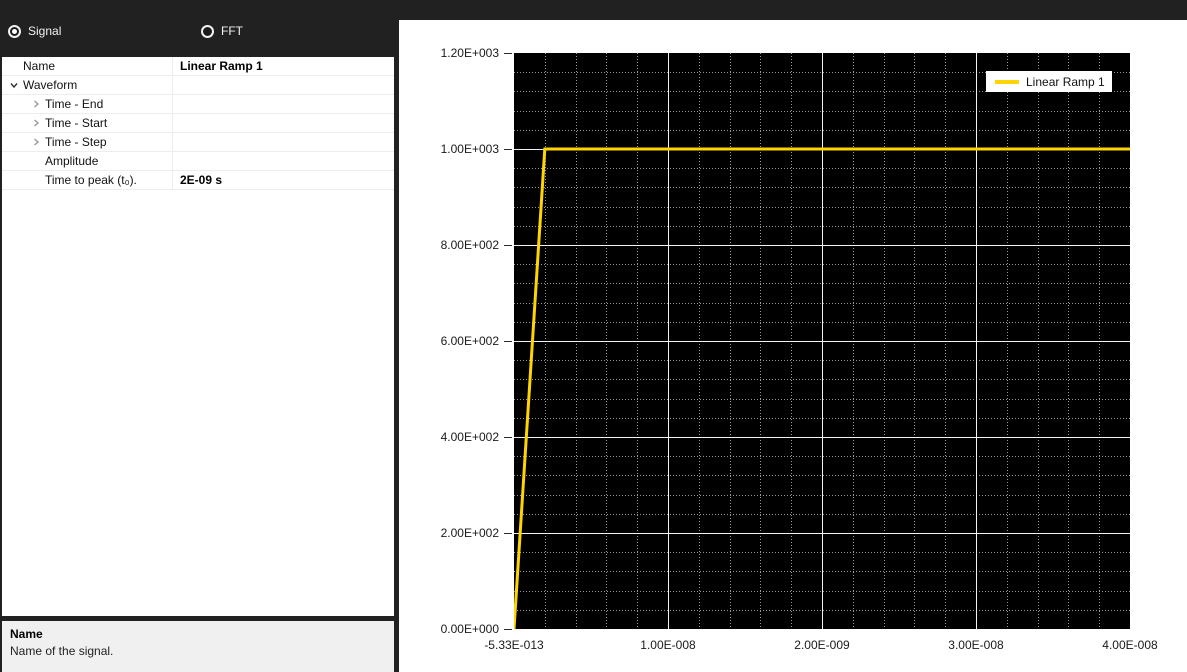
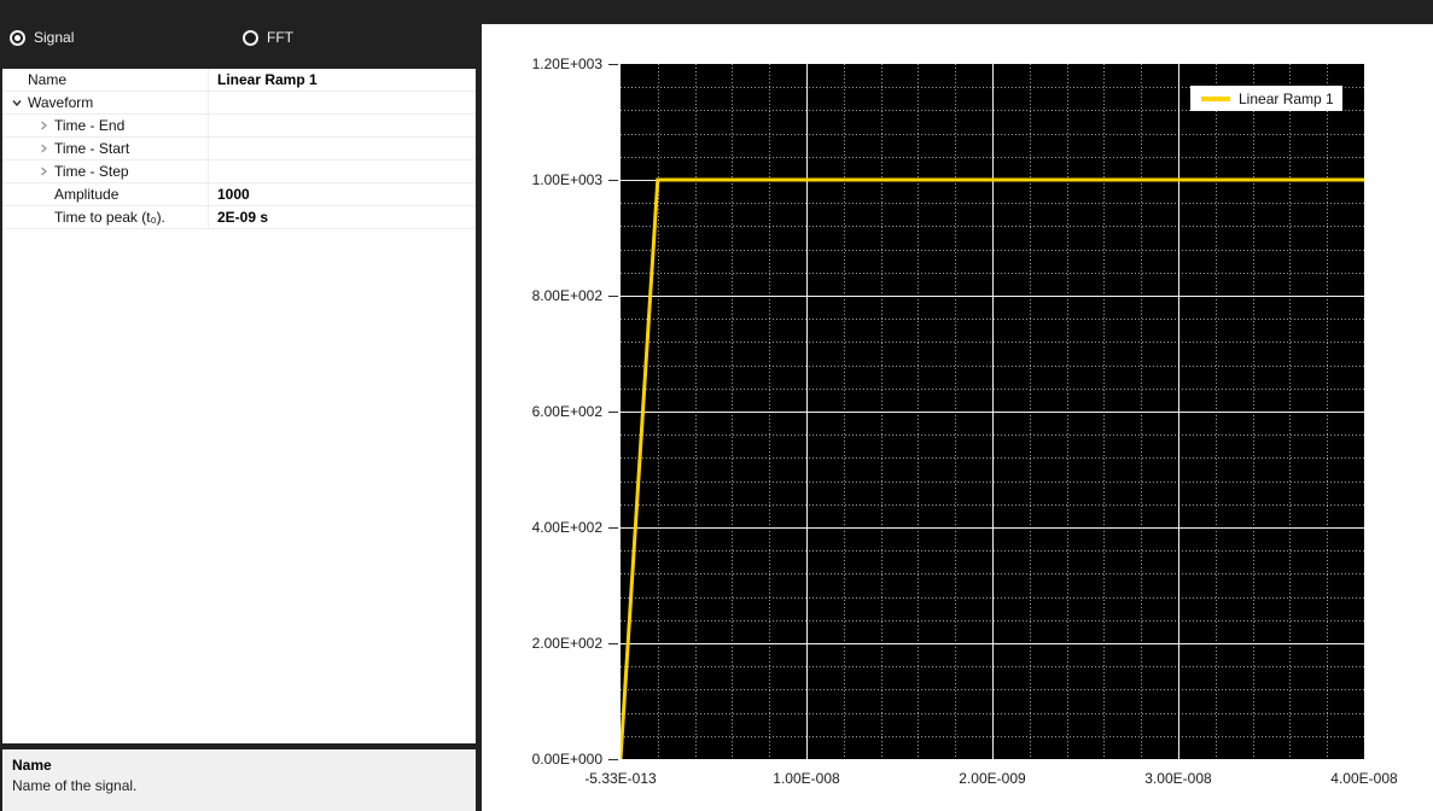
  Signal
  FFT
  Name
  Linear Ramp 1
  Waveform
  Time - End
  Time - Start
  Time - Step
  Amplitude
+ 1000
  Time to peak (t₀).
  2E-09 s
  Name
  Name of the signal.
  Linear Ramp 1
  0.00E+000
  2.00E+002
  4.00E+002
  6.00E+002
  8.00E+002
  1.00E+003
  1.20E+003
  -5.33E-013
  1.00E-008
  2.00E-009
  3.00E-008
  4.00E-008
